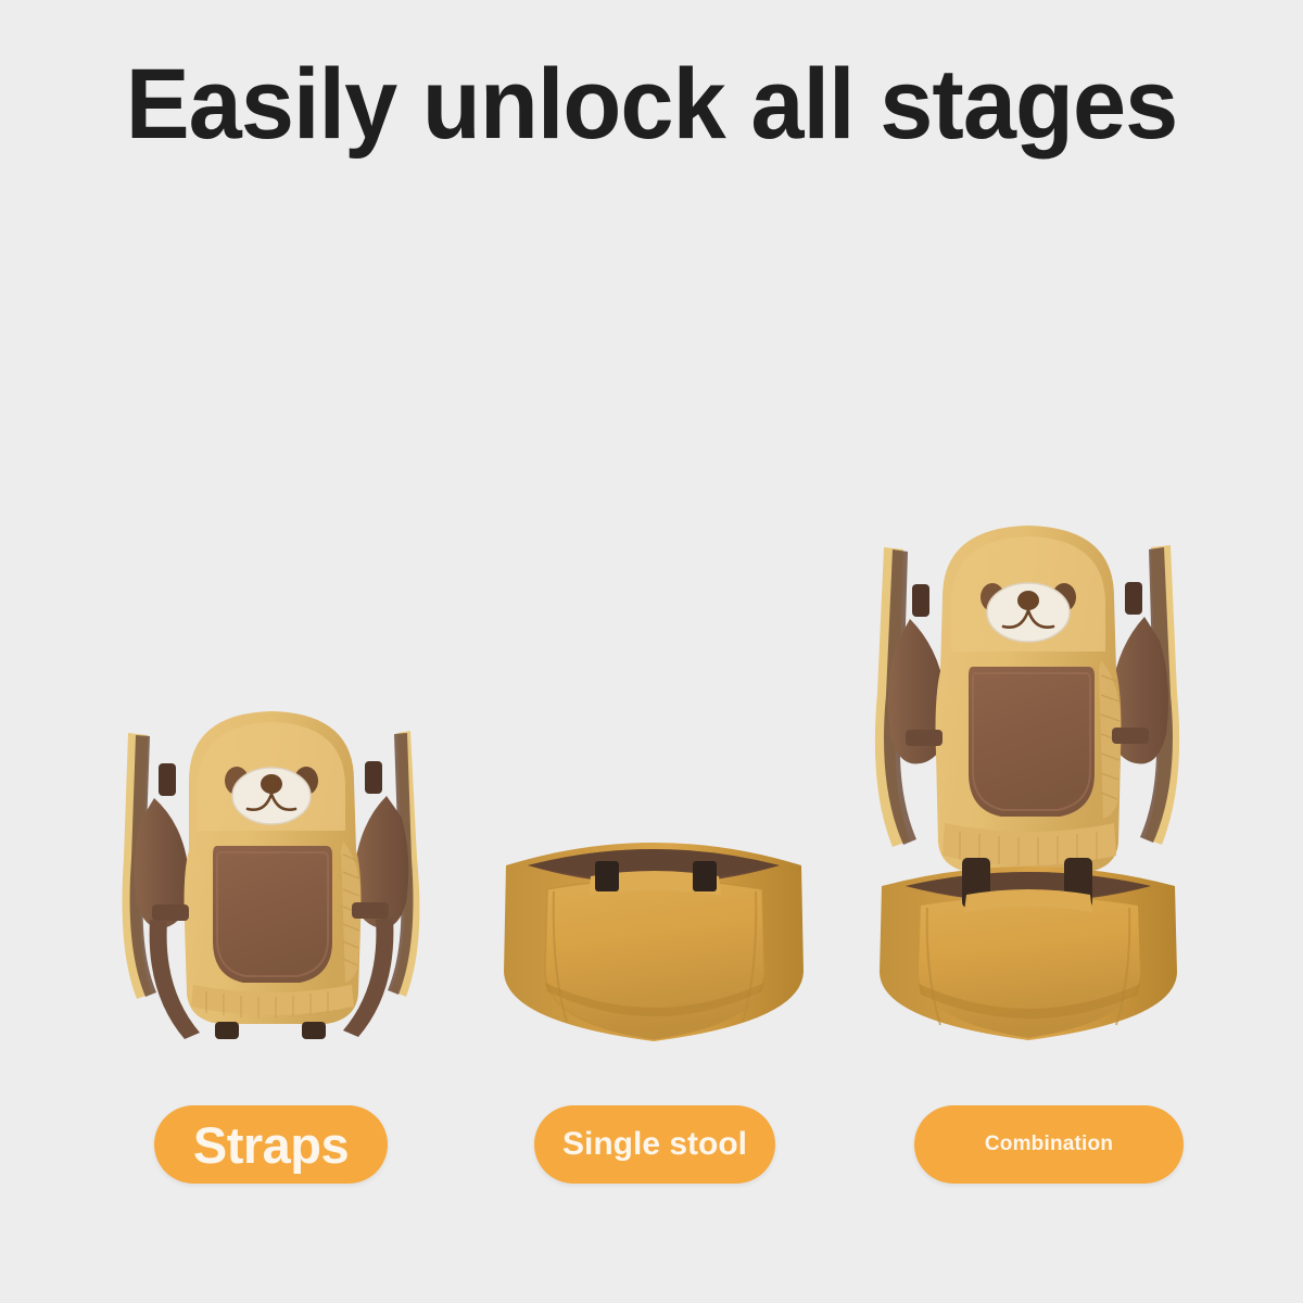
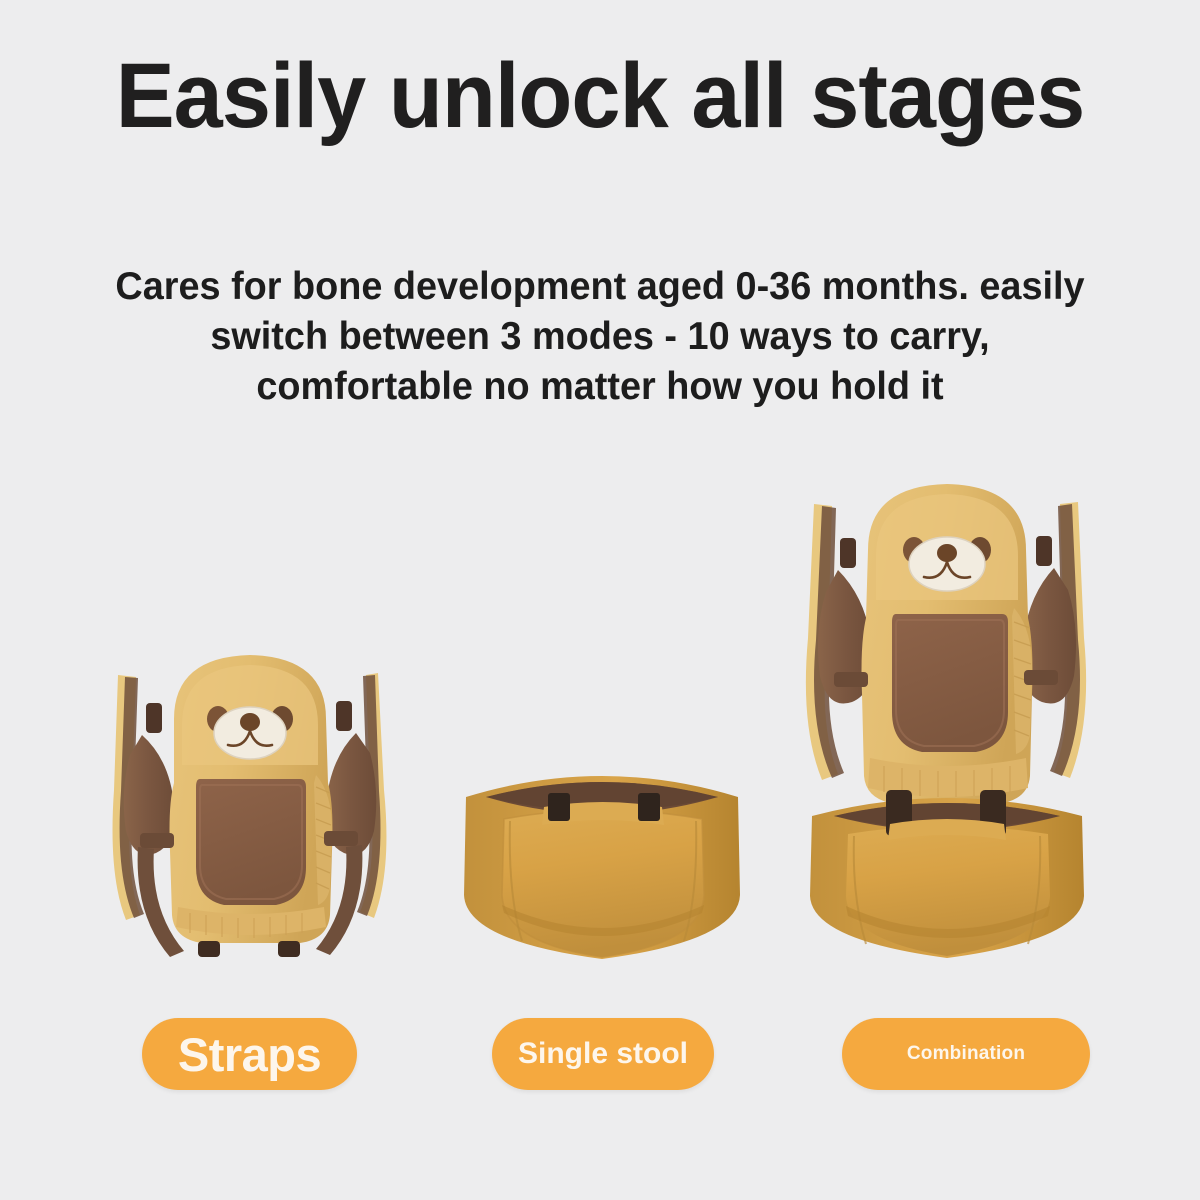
  Easily unlock all stages
+ Cares for bone development aged 0-36 months. easily
+ switch between 3 modes - 10 ways to carry,
+ comfortable no matter how you hold it
  Straps
  Single stool
  Combination
